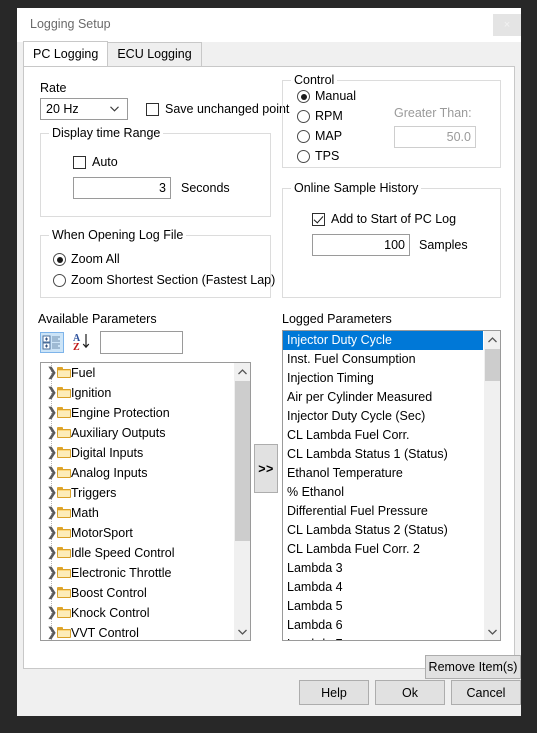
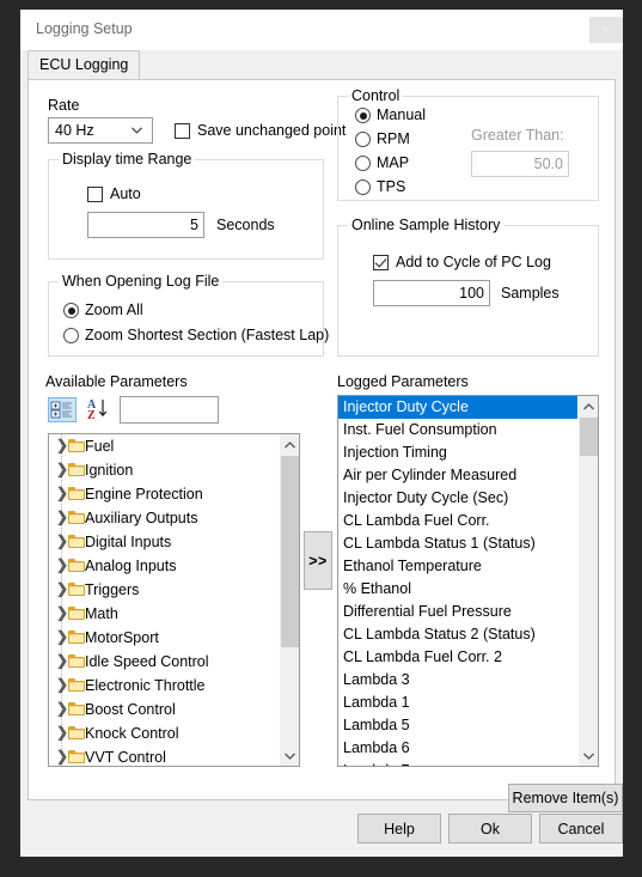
  Logging Setup
- PC Logging
  ECU Logging
  Rate
- 20 Hz
+ 40 Hz
  Save unchanged point
  Display time Range
  Auto
- 3
+ 5
  Seconds
  When Opening Log File
  Zoom All
  Zoom Shortest Section (Fastest Lap)
  Control
  Manual
  RPM
  MAP
  TPS
  Greater Than:
  50.0
  Online Sample History
- Add to Start of PC Log
+ Add to Cycle of PC Log
  100
  Samples
  Available Parameters
  A
  Z
  ❯
  Fuel
  ❯
  Ignition
  ❯
  Engine Protection
  ❯
  Auxiliary Outputs
  ❯
  Digital Inputs
  ❯
  Analog Inputs
  ❯
  Triggers
  ❯
  Math
  ❯
  MotorSport
  ❯
  Idle Speed Control
  ❯
  Electronic Throttle
  ❯
  Boost Control
  ❯
  Knock Control
  ❯
  VVT Control
  >>
  Logged Parameters
  Injector Duty Cycle
  Inst. Fuel Consumption
  Injection Timing
  Air per Cylinder Measured
  Injector Duty Cycle (Sec)
  CL Lambda Fuel Corr.
  CL Lambda Status 1 (Status)
  Ethanol Temperature
  % Ethanol
  Differential Fuel Pressure
  CL Lambda Status 2 (Status)
  CL Lambda Fuel Corr. 2
  Lambda 3
- Lambda 4
+ Lambda 1
  Lambda 5
  Lambda 6
  Remove Item(s)
  Help
  Ok
  Cancel
